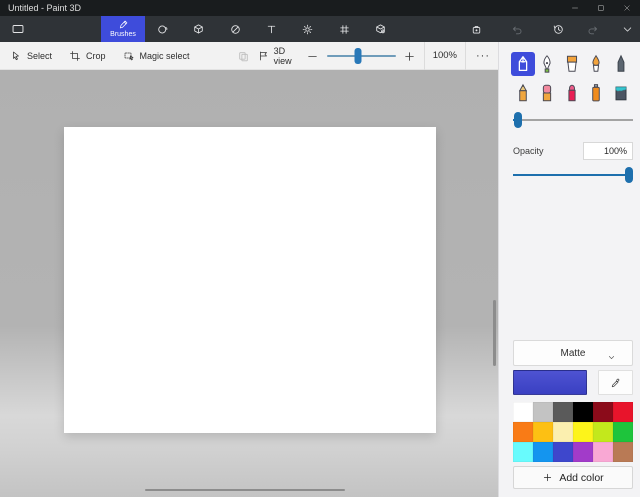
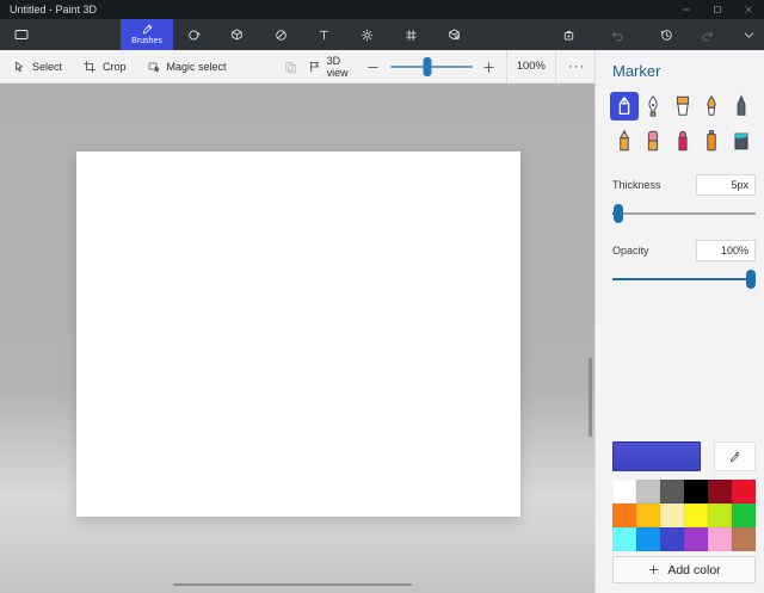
  Untitled - Paint 3D
  Select
  Crop
  Magic select
  3D view
  100%
  ···
+ Marker
+ Thickness
+ 5px
  Opacity
  100%
- Matte
  Add color
